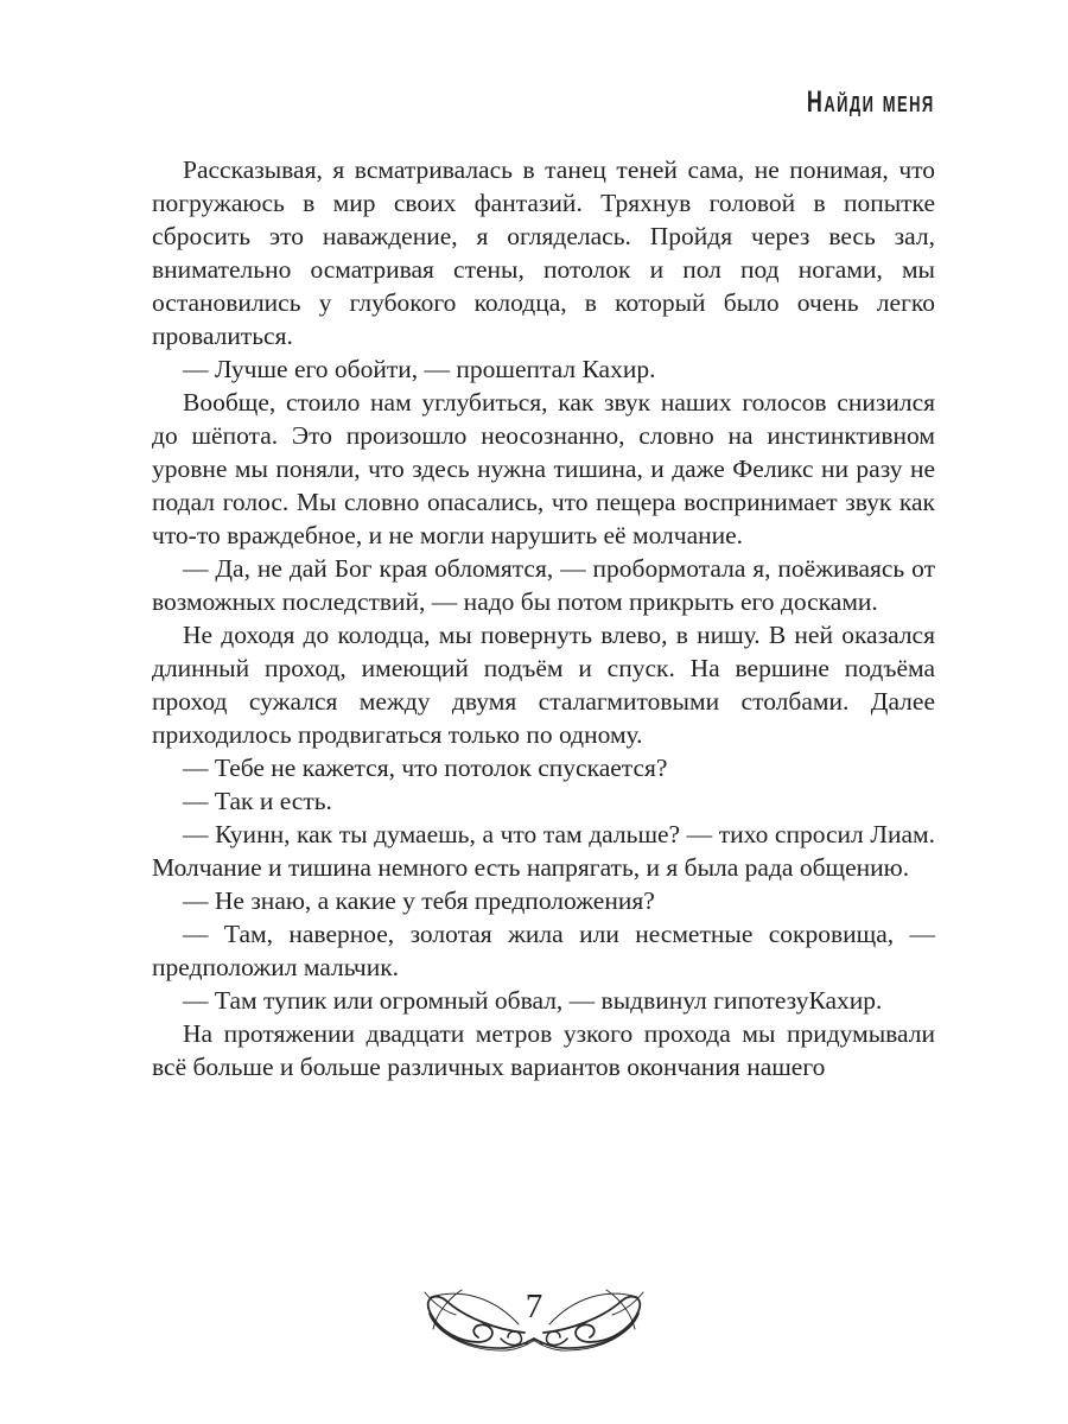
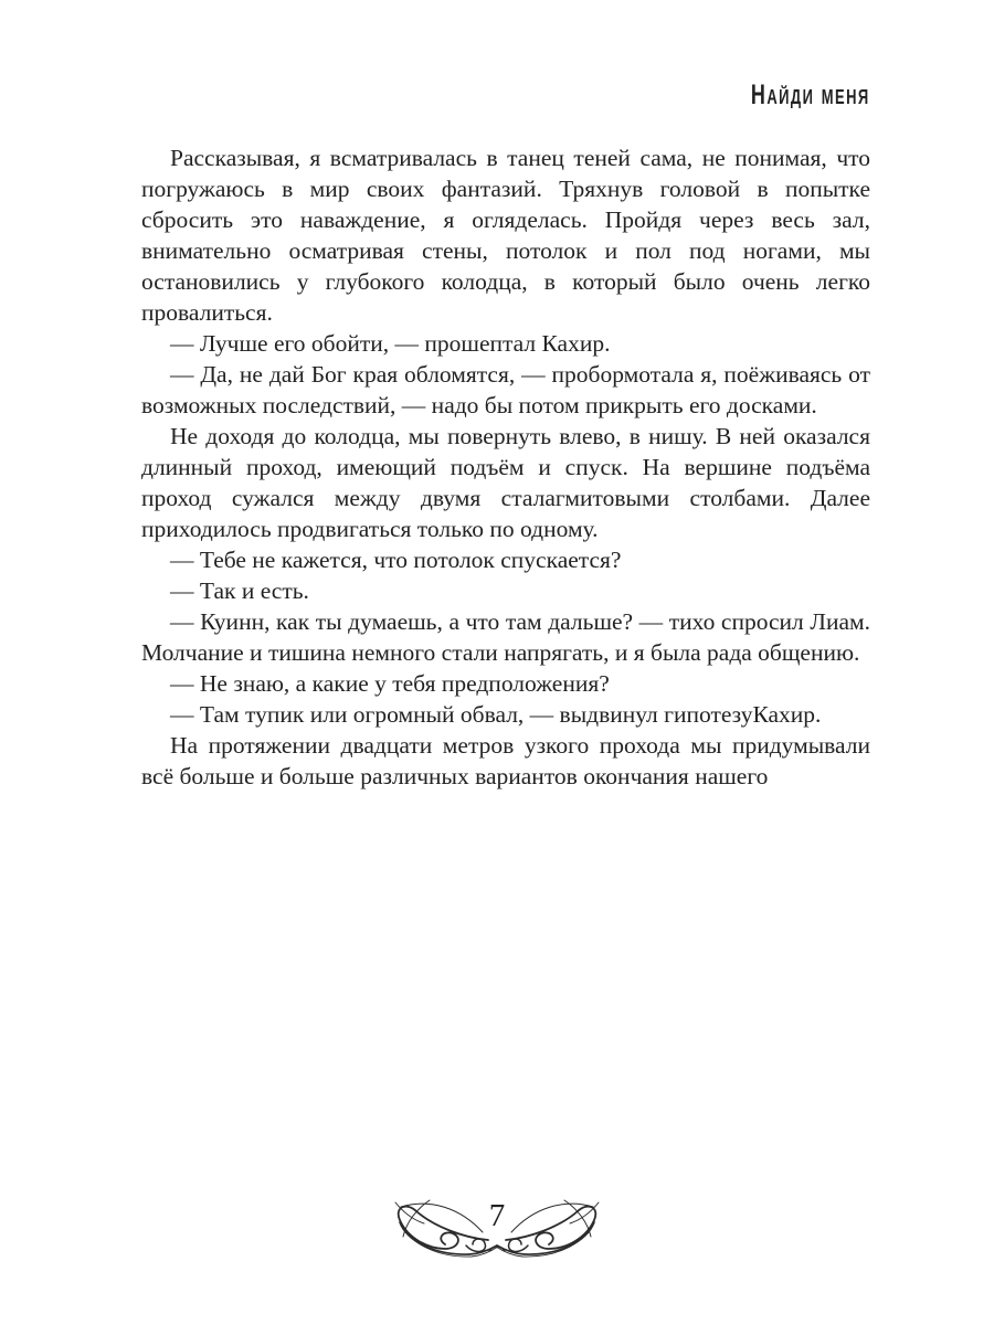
  Найди меня
  Рассказывая, я всматривалась в танец теней сама, не понимая, что погружаюсь в мир своих фантазий. Тряхнув головой в попытке сбросить это наваждение, я огляделась. Пройдя через весь зал, внимательно осматривая стены, потолок и пол под ногами, мы остановились у глубокого колодца, в который было очень легко провалиться.
  — Лучше его обойти, — прошептал Кахир.
- Вообще, стоило нам углубиться, как звук наших голосов снизился до шёпота. Это произошло неосознанно, словно на инстинктивном уровне мы поняли, что здесь нужна тишина, и даже Феликс ни разу не подал голос. Мы словно опасались, что пещера воспринимает звук как что-то враждебное, и не могли нарушить её молчание.
  — Да, не дай Бог края обломятся, — пробормотала я, поёживаясь от возможных последствий, — надо бы потом прикрыть его досками.
  Не доходя до колодца, мы повернуть влево, в нишу. В ней оказался длинный проход, имеющий подъём и спуск. На вершине подъёма проход сужался между двумя сталагмитовыми столбами. Далее приходилось продвигаться только по одному.
  — Тебе не кажется, что потолок спускается?
  — Так и есть.
- — Куинн, как ты думаешь, а что там дальше? — тихо спросил Лиам. Молчание и тишина немного есть напрягать, и я была рада общению.
+ — Куинн, как ты думаешь, а что там дальше? — тихо спросил Лиам. Молчание и тишина немного стали напрягать, и я была рада общению.
  — Не знаю, а какие у тебя предположения?
- — Там, наверное, золотая жила или несметные сокровища, — предположил мальчик.
  — Там тупик или огромный обвал, — выдвинул гипотезуКахир.
  На протяжении двадцати метров узкого прохода мы придумывали всё больше и больше различных вариантов окончания нашего
  7
